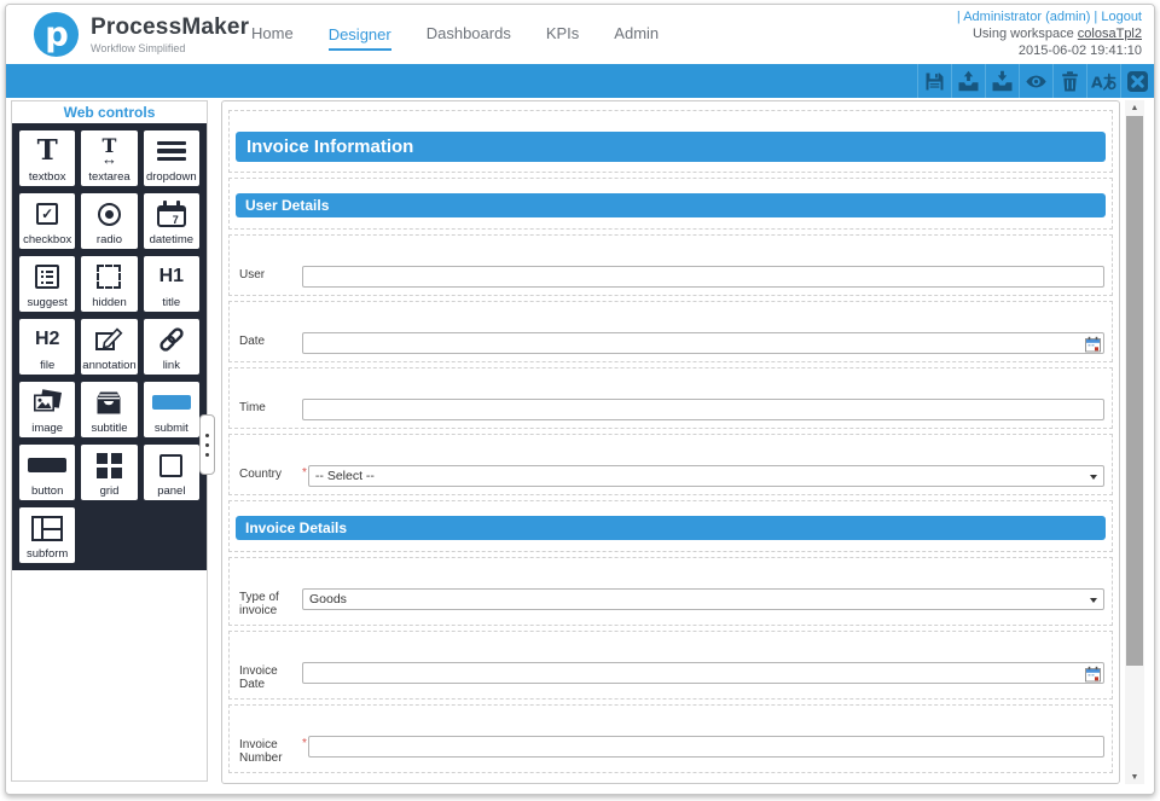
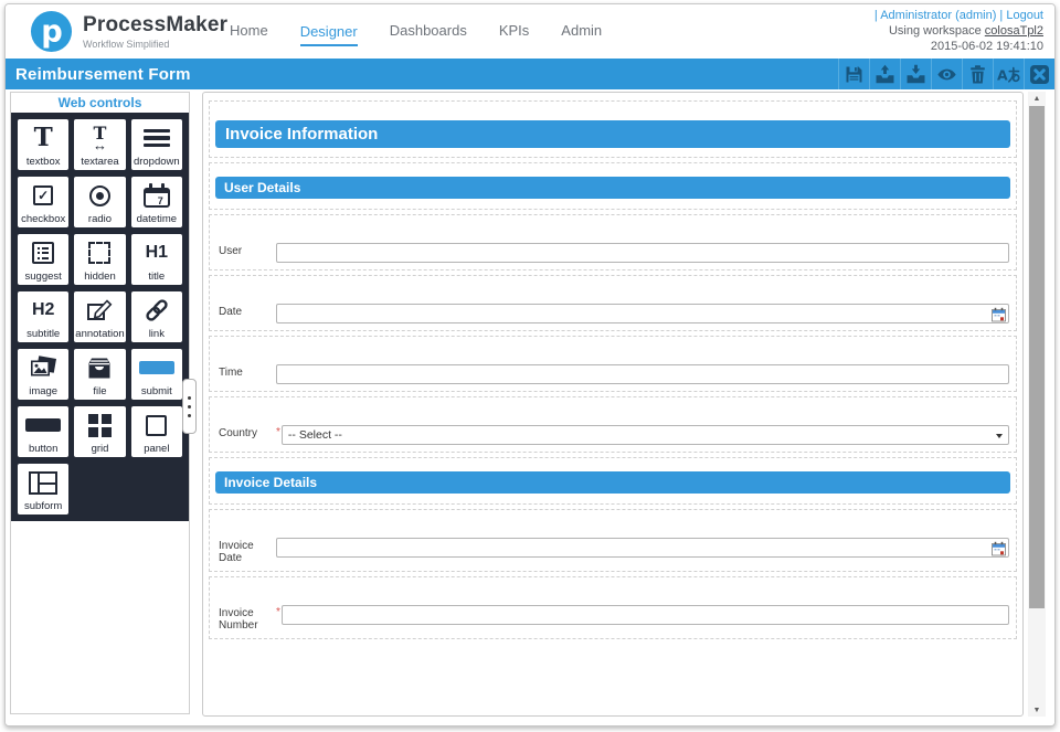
  p
  ProcessMaker
  Workflow Simplified
  Home
  Designer
  Dashboards
  KPIs
  Admin
  | Administrator (admin) | Logout
  Using workspace colosaTpl2
  2015-06-02 19:41:10
+ Reimbursement Form
  A
  Web controls
  T
  textbox
  T
  textarea
  dropdown
  checkbox
  radio
  7
  datetime
  suggest
  hidden
  H1
  title
  H2
- file
+ subtitle
  annotation
  link
  image
- subtitle
+ file
  submit
  button
  grid
  panel
  subform
  Invoice Information
  User Details
  User
  Date
  Time
  Country
  *
  -- Select --
  Invoice Details
- Type of invoice
- Goods
  Invoice Date
  Invoice Number
  *
